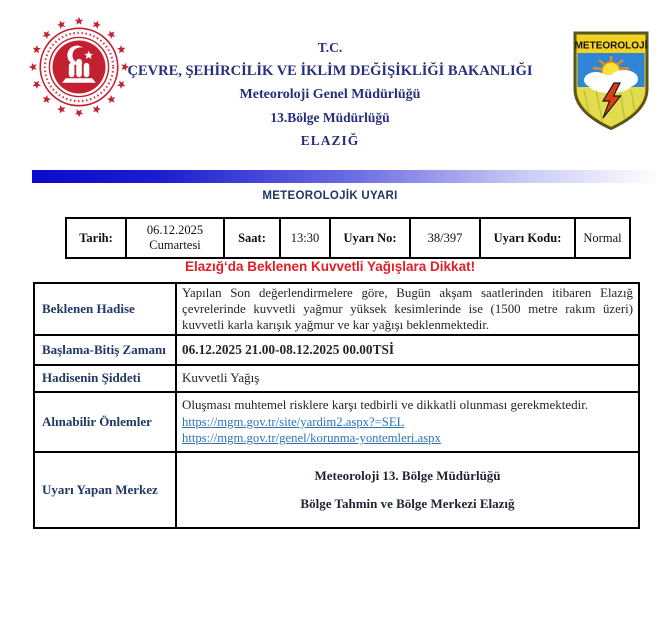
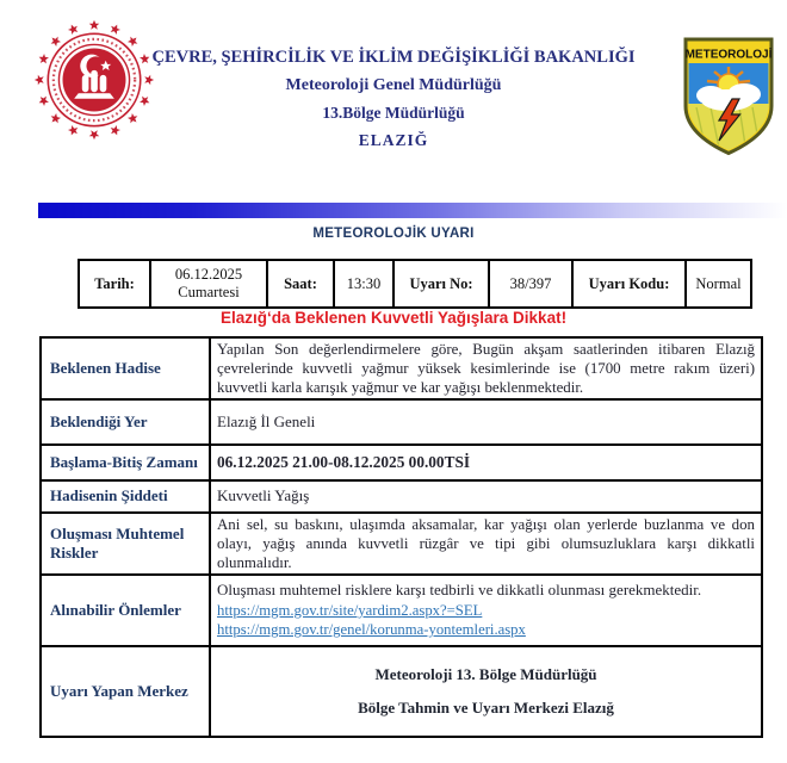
  METEOROLOJİ
- T.C.
  ÇEVRE, ŞEHİRCİLİK VE İKLİM DEĞİŞİKLİĞİ BAKANLIĞI
  Meteoroloji Genel Müdürlüğü
  13.Bölge Müdürlüğü
  ELAZIĞ
  METEOROLOJİK UYARI
  Tarih:
  06.12.2025
  Cumartesi
  Saat:
  13:30
  Uyarı No:
  38/397
  Uyarı Kodu:
  Normal
  Elazığ‘da Beklenen Kuvvetli Yağışlara Dikkat!
- Beklenen Hadise	Yapılan Son değerlendirmelere göre, Bugün akşam saatlerinden itibaren Elazığ çevrelerinde kuvvetli yağmur yüksek kesimlerinde ise (1500 metre rakım üzeri) kuvvetli karla karışık yağmur ve kar yağışı beklenmektedir.
+ Beklenen Hadise	Yapılan Son değerlendirmelere göre, Bugün akşam saatlerinden itibaren Elazığ çevrelerinde kuvvetli yağmur yüksek kesimlerinde ise (1700 metre rakım üzeri) kuvvetli karla karışık yağmur ve kar yağışı beklenmektedir.
+ Beklendiği Yer	Elazığ İl Geneli
  Başlama-Bitiş Zamanı	06.12.2025 21.00-08.12.2025 00.00TSİ
  Hadisenin Şiddeti	Kuvvetli Yağış
+ Oluşması Muhtemel Riskler	Ani sel, su baskını, ulaşımda aksamalar, kar yağışı olan yerlerde buzlanma ve don olayı, yağış anında kuvvetli rüzgâr ve tipi gibi olumsuzluklara karşı dikkatli olunmalıdır.
  Alınabilir Önlemler	Oluşması muhtemel risklere karşı tedbirli ve dikkatli olunması gerekmektedir. https://mgm.gov.tr/site/yardim2.aspx?=SEL https://mgm.gov.tr/genel/korunma-yontemleri.aspx
- Uyarı Yapan Merkez	Meteoroloji 13. Bölge Müdürlüğü Bölge Tahmin ve Bölge Merkezi Elazığ
+ Uyarı Yapan Merkez	Meteoroloji 13. Bölge Müdürlüğü Bölge Tahmin ve Uyarı Merkezi Elazığ
